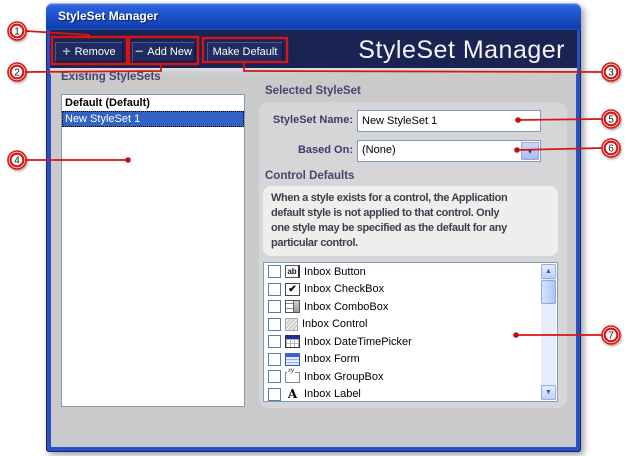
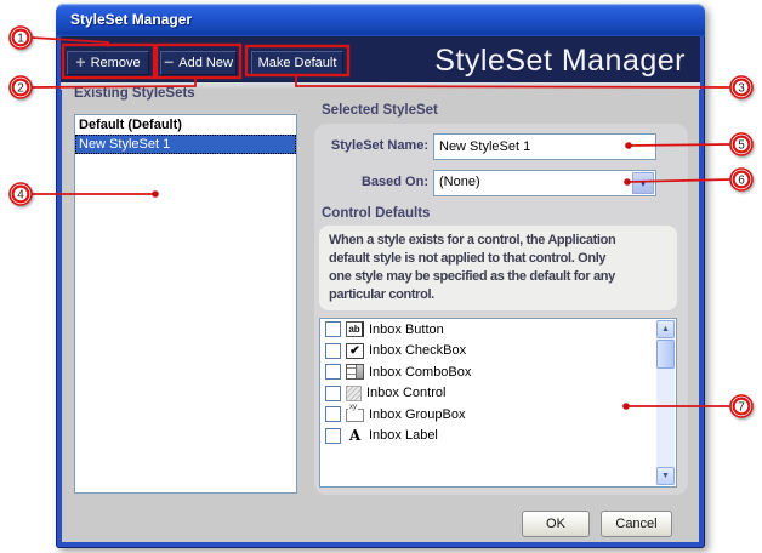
  StyleSet Manager
  StyleSet Manager
  +
  Remove
  −
  Add New
  Make Default
  Existing StyleSets
  Default (Default)
  New StyleSet 1
  Selected StyleSet
  StyleSet Name:
  New StyleSet 1
  Based On:
  (None)
  ▾
  Control Defaults
  When a style exists for a control, the Application
  default style is not applied to that control. Only
  one style may be specified as the default for any
  particular control.
  ab
  Inbox Button
  ✔
  Inbox CheckBox
  Inbox ComboBox
  Inbox Control
- Inbox DateTimePicker
- Inbox Form
  Inbox GroupBox
  A
  Inbox Label
+ OK
+ Cancel
  1
  2
  3
  4
  5
  6
  7
